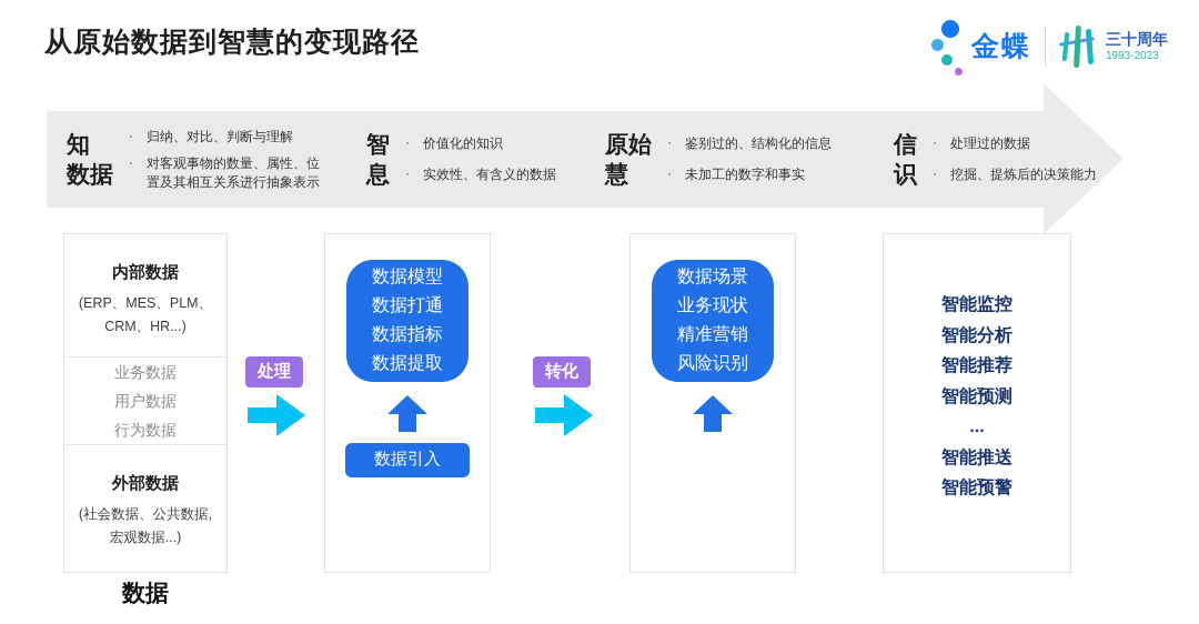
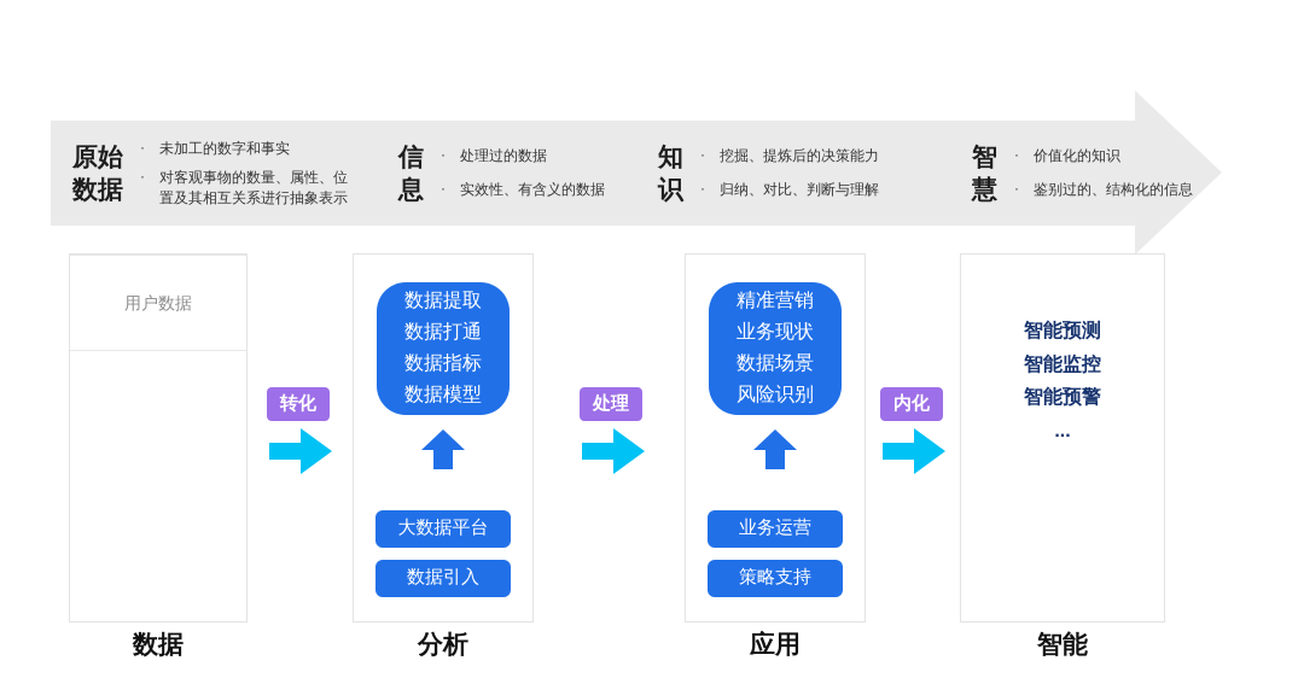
- 从原始数据到智慧的变现路径
- 金蝶
- 三十周年
- 1993-2023
- 知
+ 原始
  数据
  ·
- 归纳、对比、判断与理解
+ 未加工的数字和事实
  ·
  对客观事物的数量、属性、位置及其相互关系进行抽象表示
- 智
+ 信
  息
  ·
- 价值化的知识
+ 处理过的数据
  ·
  实效性、有含义的数据
- 原始
+ 知
- 慧
+ 识
  ·
- 鉴别过的、结构化的信息
+ 挖掘、提炼后的决策能力
  ·
- 未加工的数字和事实
+ 归纳、对比、判断与理解
- 信
+ 智
- 识
+ 慧
  ·
- 处理过的数据
+ 价值化的知识
  ·
- 挖掘、提炼后的决策能力
+ 鉴别过的、结构化的信息
- 内部数据
- (ERP、MES、PLM、
- CRM、HR...)
- 业务数据
  用户数据
- 行为数据
- 外部数据
- (社会数据、公共数据,
- 宏观数据...)
- 处理
+ 转化
- 数据模型
+ 数据提取
  数据打通
  数据指标
- 数据提取
+ 数据模型
+ 大数据平台
  数据引入
- 转化
+ 处理
- 数据场景
+ 精准营销
  业务现状
- 精准营销
+ 数据场景
  风险识别
+ 业务运营
+ 策略支持
+ 内化
- 智能监控
+ 智能预测
- 智能分析
- 智能推荐
- 智能预测
+ 智能监控
- ...
+ 智能预警
- 智能推送
- 智能预警
+ ...
  数据
+ 分析
+ 应用
+ 智能
